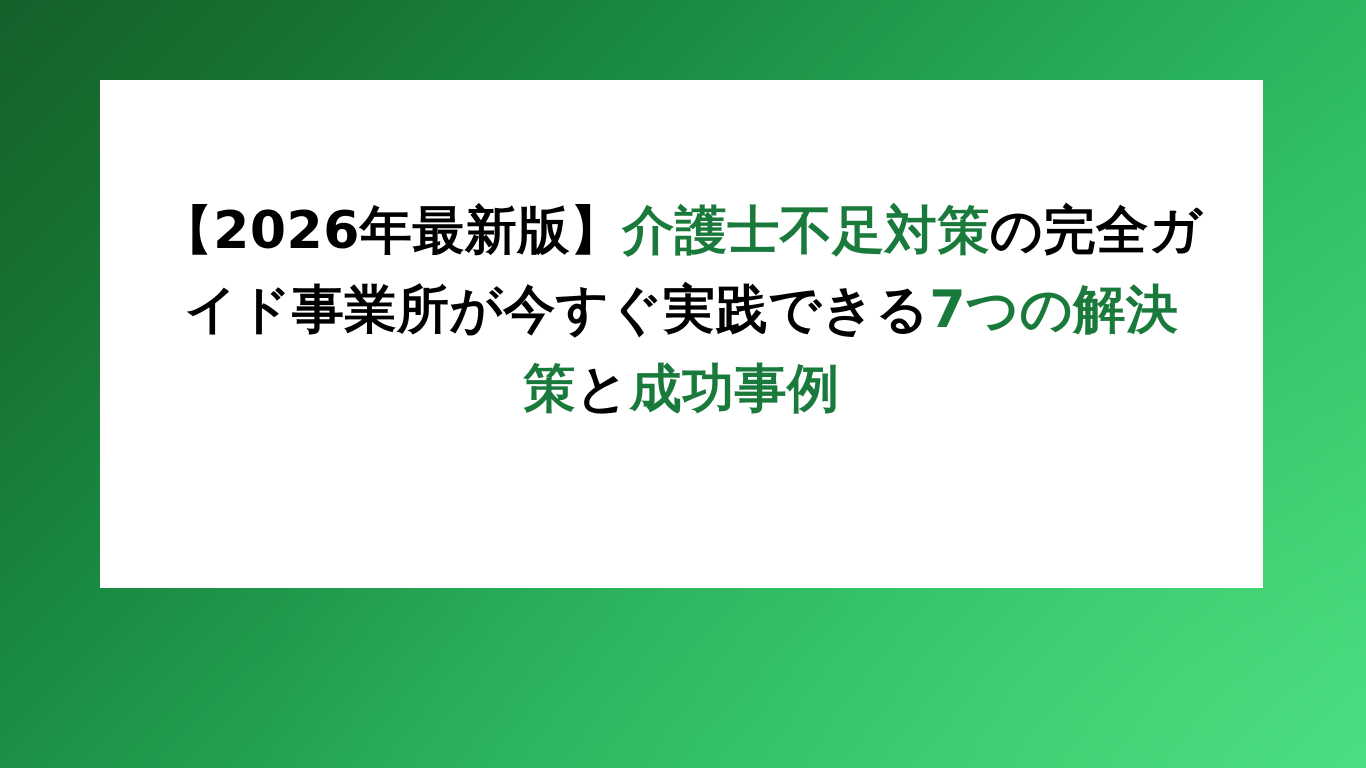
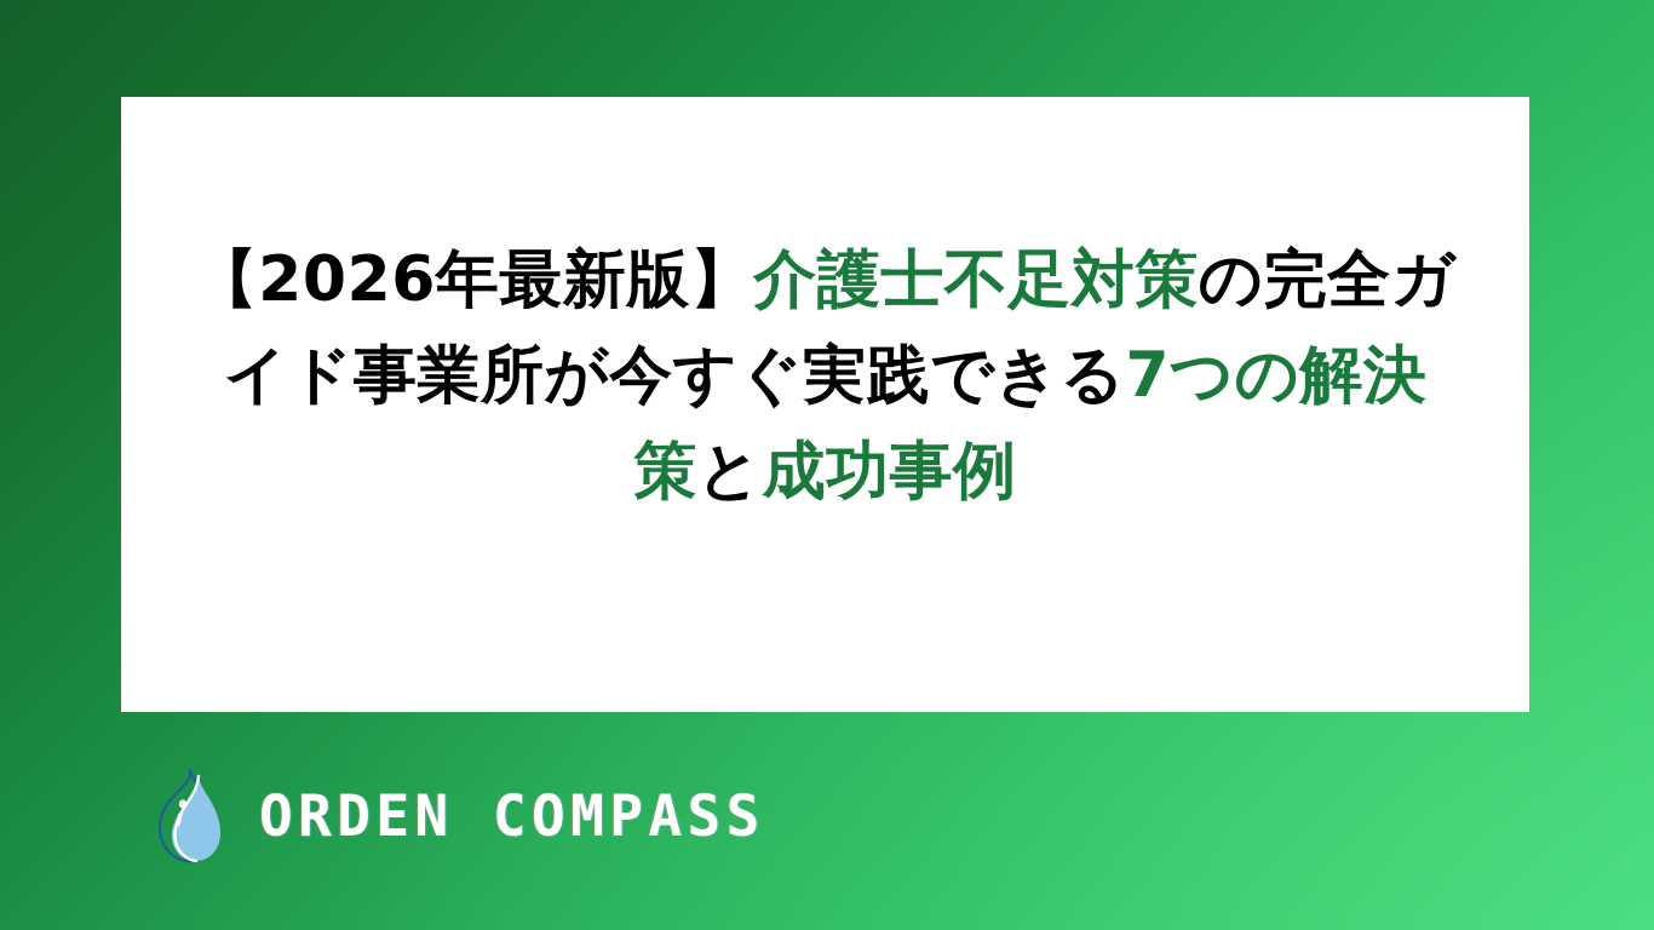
  【2026年最新版】介護士不足対策の完全ガイド事業所が今すぐ実践できる7つの解決策と成功事例
+ ORDEN COMPASS
